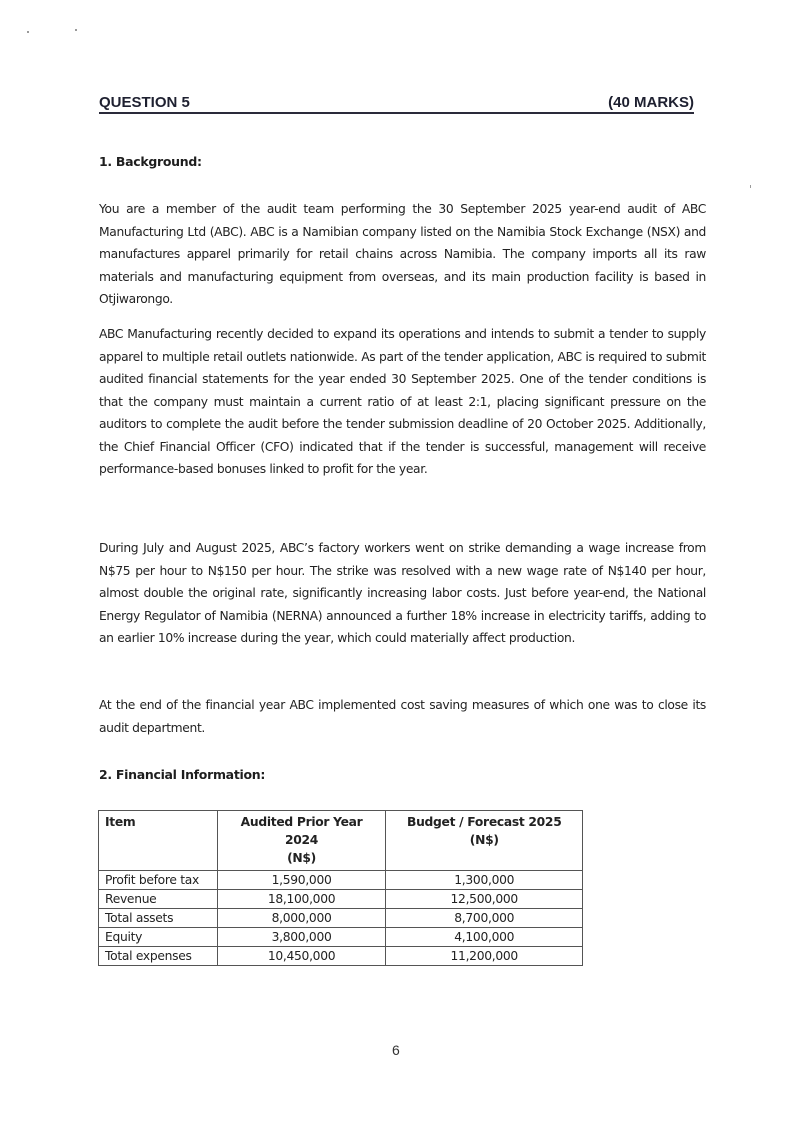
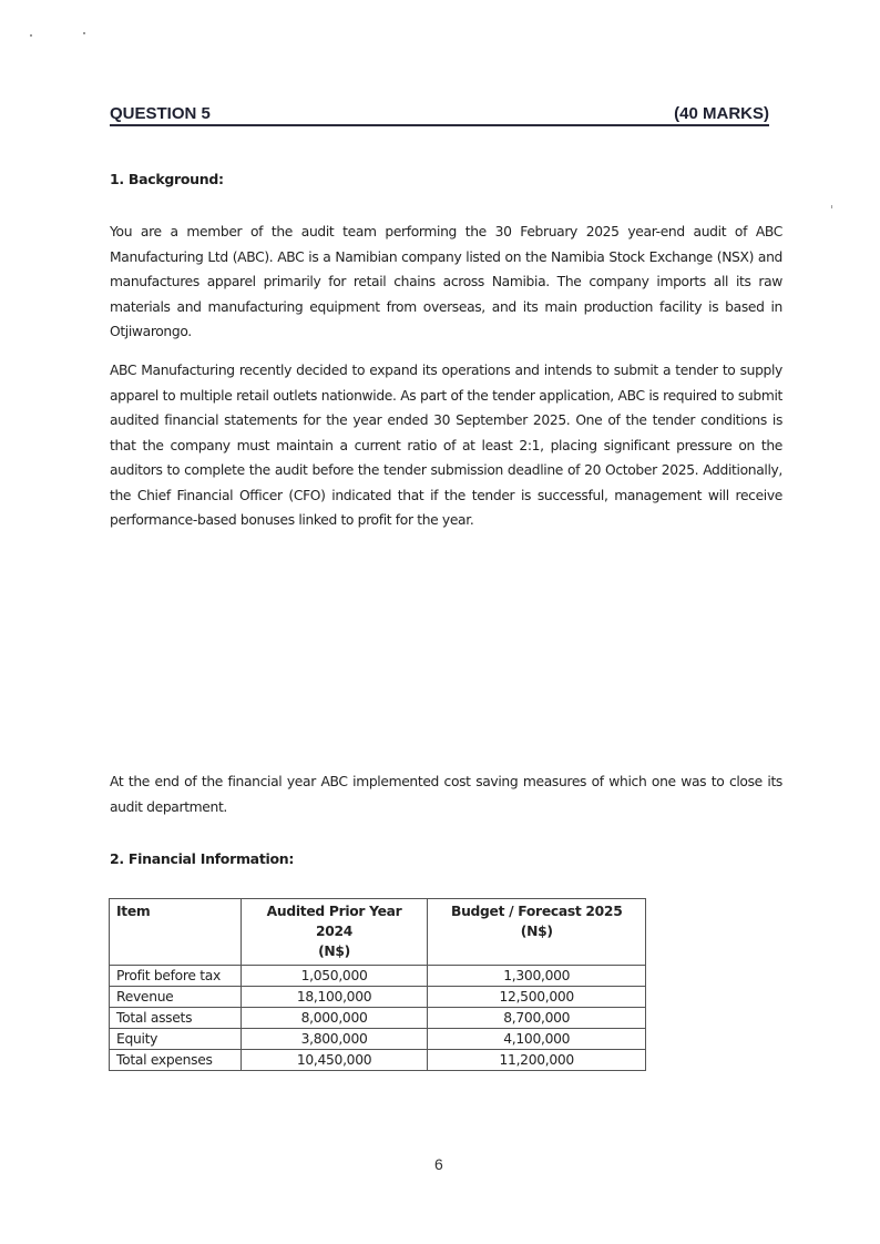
  QUESTION 5
  (40 MARKS)
  1. Background:
- You are a member of the audit team performing the 30 September 2025 year-end audit of ABC Manufacturing Ltd (ABC). ABC is a Namibian company listed on the Namibia Stock Exchange (NSX) and manufactures apparel primarily for retail chains across Namibia. The company imports all its raw materials and manufacturing equipment from overseas, and its main production facility is based in Otjiwarongo.
+ You are a member of the audit team performing the 30 February 2025 year-end audit of ABC Manufacturing Ltd (ABC). ABC is a Namibian company listed on the Namibia Stock Exchange (NSX) and manufactures apparel primarily for retail chains across Namibia. The company imports all its raw materials and manufacturing equipment from overseas, and its main production facility is based in Otjiwarongo.
  ABC Manufacturing recently decided to expand its operations and intends to submit a tender to supply apparel to multiple retail outlets nationwide. As part of the tender application, ABC is required to submit audited financial statements for the year ended 30 September 2025. One of the tender conditions is that the company must maintain a current ratio of at least 2:1, placing significant pressure on the auditors to complete the audit before the tender submission deadline of 20 October 2025. Additionally, the Chief Financial Officer (CFO) indicated that if the tender is successful, management will receive performance-based bonuses linked to profit for the year.
- During July and August 2025, ABC’s factory workers went on strike demanding a wage increase from N$75 per hour to N$150 per hour. The strike was resolved with a new wage rate of N$140 per hour, almost double the original rate, significantly increasing labor costs. Just before year-end, the National Energy Regulator of Namibia (NERNA) announced a further 18% increase in electricity tariffs, adding to an earlier 10% increase during the year, which could materially affect production.
  At the end of the financial year ABC implemented cost saving measures of which one was to close its audit department.
  2. Financial Information:
  Item	Audited Prior Year 2024 (N$)	Budget / Forecast 2025 (N$)
- Profit before tax	1,590,000	1,300,000
+ Profit before tax	1,050,000	1,300,000
  Revenue	18,100,000	12,500,000
  Total assets	8,000,000	8,700,000
  Equity	3,800,000	4,100,000
  Total expenses	10,450,000	11,200,000
  6
